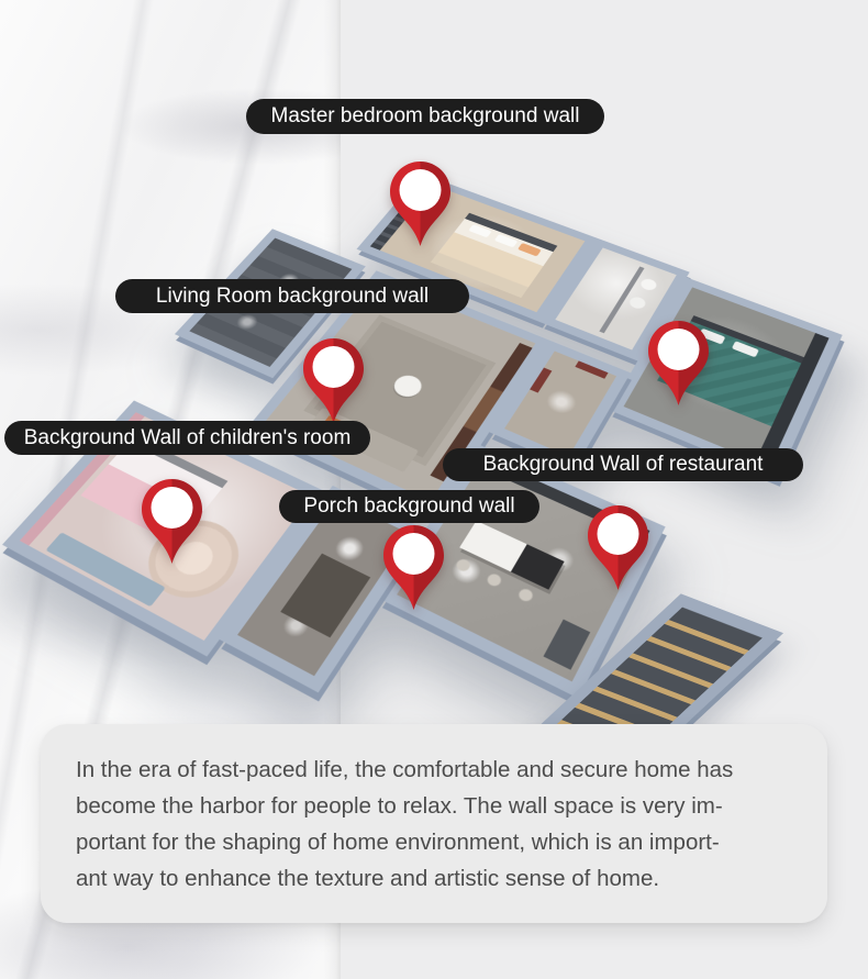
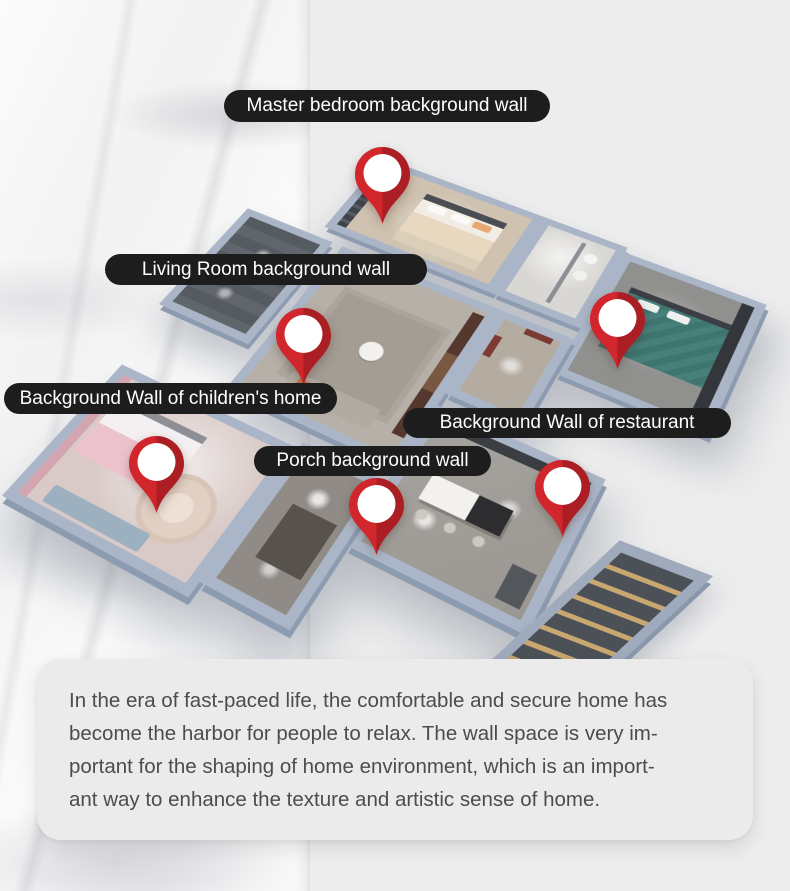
  Master bedroom background wall
  Living Room background wall
- Background Wall of children's room
+ Background Wall of children's home
  Background Wall of restaurant
  Porch background wall
  In the era of fast-paced life, the comfortable and secure home has
  become the harbor for people to relax. The wall space is very im-
  portant for the shaping of home environment, which is an import-
  ant way to enhance the texture and artistic sense of home.
